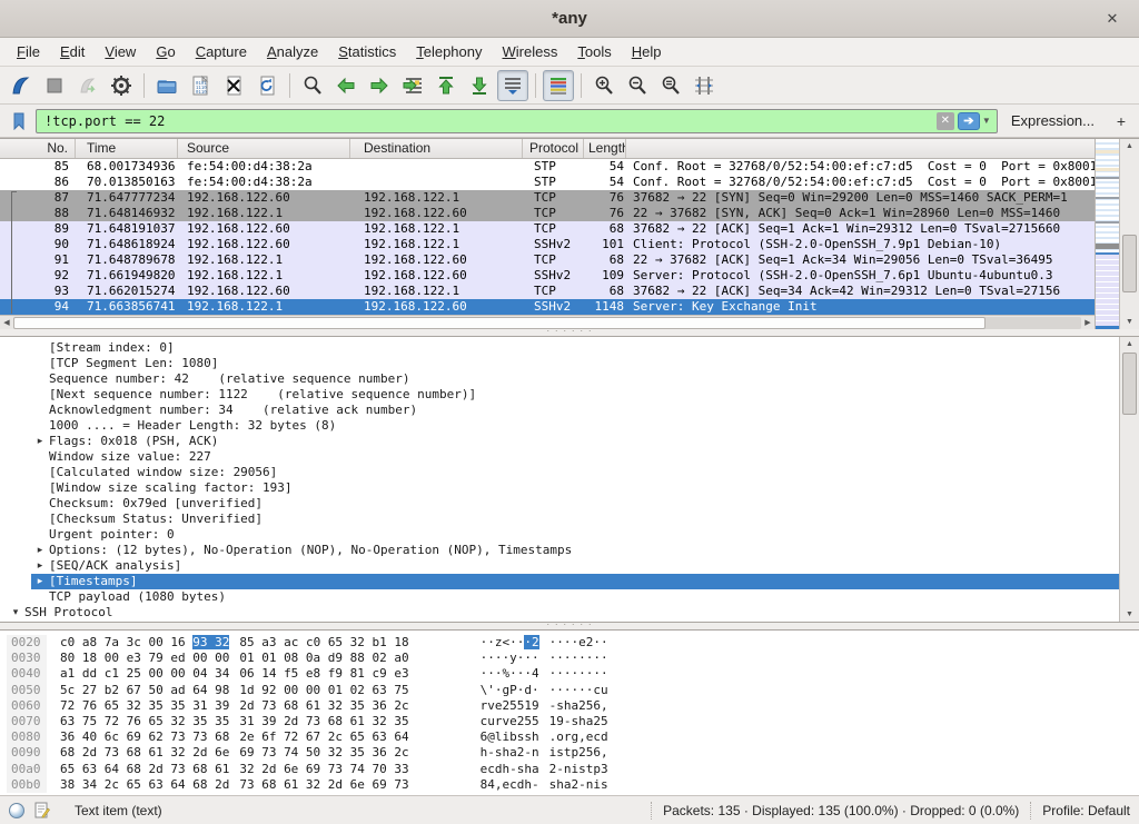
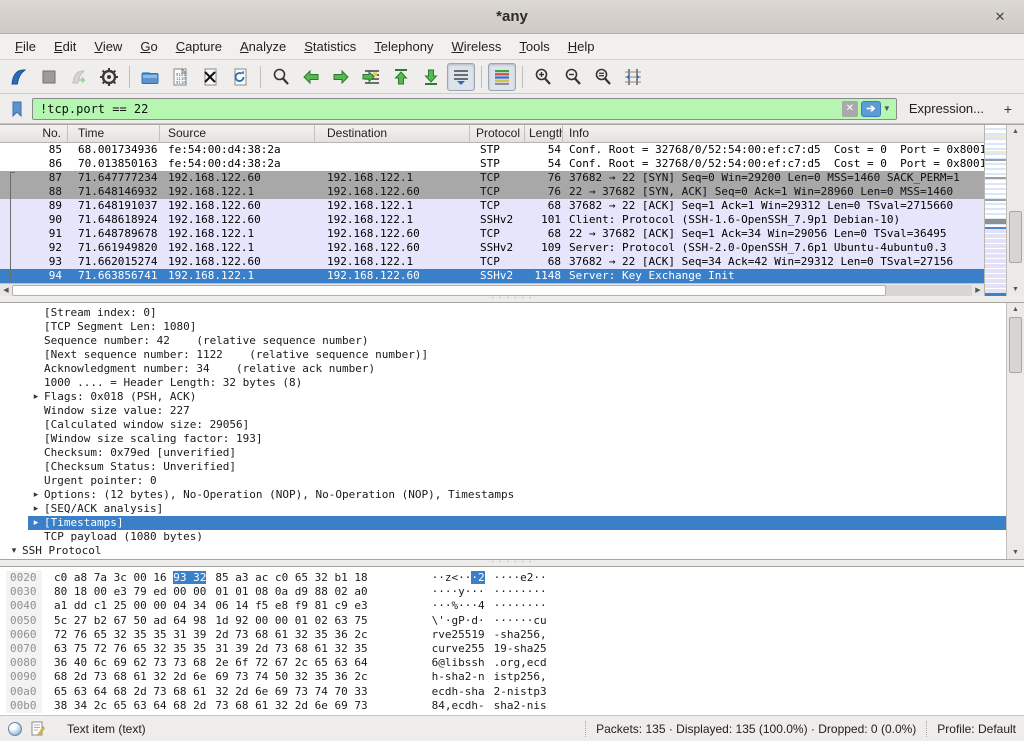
  *any
  ✕
  File
  Edit
  View
  Go
  Capture
  Analyze
  Statistics
  Telephony
  Wireless
  Tools
  Help
  !tcp.port == 22
  ✕
  ➔
  ▼
  Expression...
  +
  No.
  Time
  Source
  Destination
  Protocol
  Length
+ Info
  85
  68.001734936
  fe:54:00:d4:38:2a
  STP
  54
  Conf. Root = 32768/0/52:54:00:ef:c7:d5 Cost = 0 Port = 0x8001
  86
  70.013850163
  fe:54:00:d4:38:2a
  STP
  54
  Conf. Root = 32768/0/52:54:00:ef:c7:d5 Cost = 0 Port = 0x8001
  87
  71.647777234
  192.168.122.60
  192.168.122.1
  TCP
  76
  37682 → 22 [SYN] Seq=0 Win=29200 Len=0 MSS=1460 SACK_PERM=1
  88
  71.648146932
  192.168.122.1
  192.168.122.60
  TCP
  76
  22 → 37682 [SYN, ACK] Seq=0 Ack=1 Win=28960 Len=0 MSS=1460
  89
  71.648191037
  192.168.122.60
  192.168.122.1
  TCP
  68
  37682 → 22 [ACK] Seq=1 Ack=1 Win=29312 Len=0 TSval=2715660
  90
  71.648618924
  192.168.122.60
  192.168.122.1
  SSHv2
  101
- Client: Protocol (SSH-2.0-OpenSSH_7.9p1 Debian-10)
+ Client: Protocol (SSH-1.6-OpenSSH_7.9p1 Debian-10)
  91
  71.648789678
  192.168.122.1
  192.168.122.60
  TCP
  68
  22 → 37682 [ACK] Seq=1 Ack=34 Win=29056 Len=0 TSval=36495
  92
  71.661949820
  192.168.122.1
  192.168.122.60
  SSHv2
  109
  Server: Protocol (SSH-2.0-OpenSSH_7.6p1 Ubuntu-4ubuntu0.3
  93
  71.662015274
  192.168.122.60
  192.168.122.1
  TCP
  68
  37682 → 22 [ACK] Seq=34 Ack=42 Win=29312 Len=0 TSval=27156
  94
  71.663856741
  192.168.122.1
  192.168.122.60
  SSHv2
  1148
  Server: Key Exchange Init
  [Stream index: 0]
  [TCP Segment Len: 1080]
  Sequence number: 42 (relative sequence number)
  [Next sequence number: 1122 (relative sequence number)]
  Acknowledgment number: 34 (relative ack number)
  1000 .... = Header Length: 32 bytes (8)
  ▸
  Flags: 0x018 (PSH, ACK)
  Window size value: 227
  [Calculated window size: 29056]
  [Window size scaling factor: 193]
  Checksum: 0x79ed [unverified]
  [Checksum Status: Unverified]
  Urgent pointer: 0
  ▸
  Options: (12 bytes), No-Operation (NOP), No-Operation (NOP), Timestamps
  ▸
  [SEQ/ACK analysis]
  ▸
  [Timestamps]
  TCP payload (1080 bytes)
  ▾
  SSH Protocol
  0020
  c0 a8 7a 3c 00 16 93 32
  85 a3 ac c0 65 32 b1 18
  ··z<···2
  ····e2··
  0030
  80 18 00 e3 79 ed 00 00
  01 01 08 0a d9 88 02 a0
  ····y···
  ········
  0040
  a1 dd c1 25 00 00 04 34
  06 14 f5 e8 f9 81 c9 e3
  ···%···4
  ········
  0050
  5c 27 b2 67 50 ad 64 98
  1d 92 00 00 01 02 63 75
  \'·gP·d·
  ······cu
  0060
  72 76 65 32 35 35 31 39
  2d 73 68 61 32 35 36 2c
  rve25519
  -sha256,
  0070
  63 75 72 76 65 32 35 35
  31 39 2d 73 68 61 32 35
  curve255
  19-sha25
  0080
  36 40 6c 69 62 73 73 68
  2e 6f 72 67 2c 65 63 64
  6@libssh
  .org,ecd
  0090
  68 2d 73 68 61 32 2d 6e
  69 73 74 50 32 35 36 2c
  h-sha2-n
  istp256,
  00a0
  65 63 64 68 2d 73 68 61
  32 2d 6e 69 73 74 70 33
  ecdh-sha
  2-nistp3
  00b0
  38 34 2c 65 63 64 68 2d
  73 68 61 32 2d 6e 69 73
  84,ecdh-
  sha2-nis
  Text item (text)
  Packets: 135 · Displayed: 135 (100.0%) · Dropped: 0 (0.0%)
  Profile: Default
